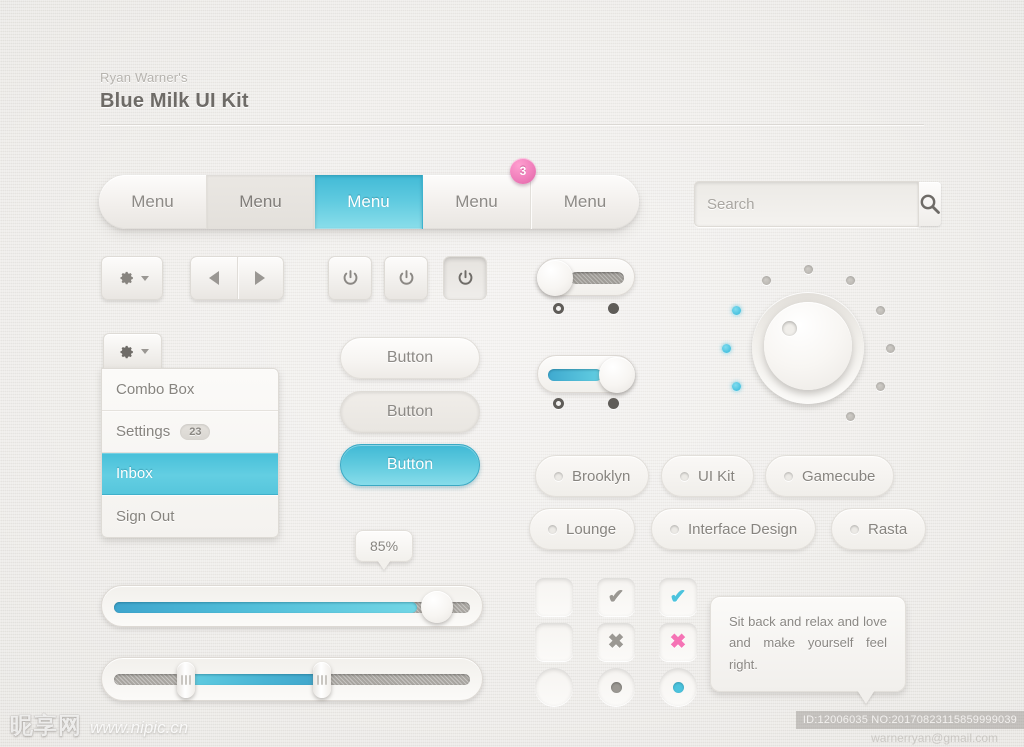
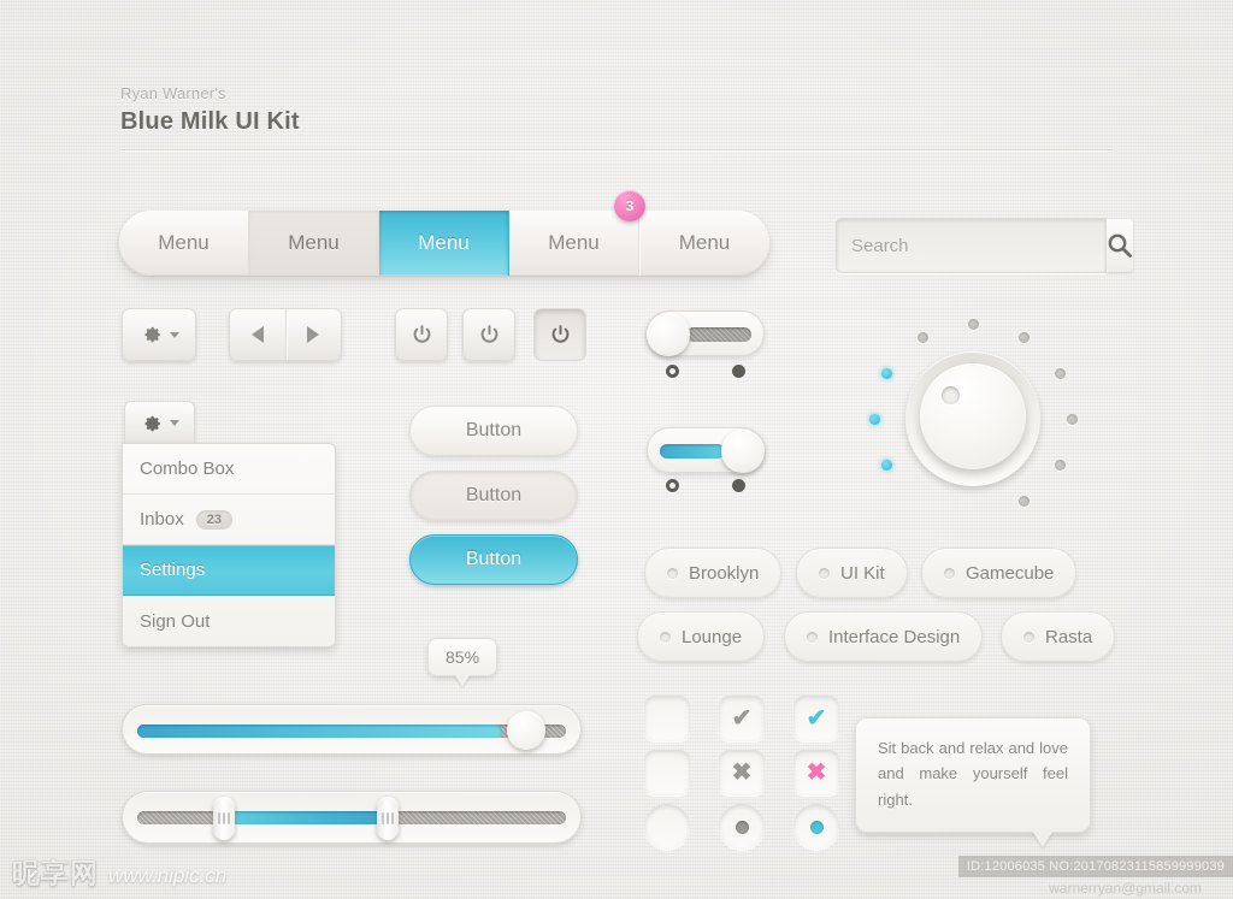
  Ryan Warner's
  Blue Milk UI Kit
  Menu
  Menu
  Menu
  Menu
  3
  Menu
  Search
  Combo Box
- Settings
+ Inbox
  23
- Inbox
+ Settings
  Sign Out
  Button
  Button
  Button
  Brooklyn
  UI Kit
  Gamecube
  Lounge
  Interface Design
  Rasta
  85%
  ✔
  ✔
  ✖
  ✖
  Sit back and relax and love and make yourself feel right.
  昵享网
  www.nipic.cn
  ID:12006035 NO:20170823115859999039
  warnerryan@gmail.com
